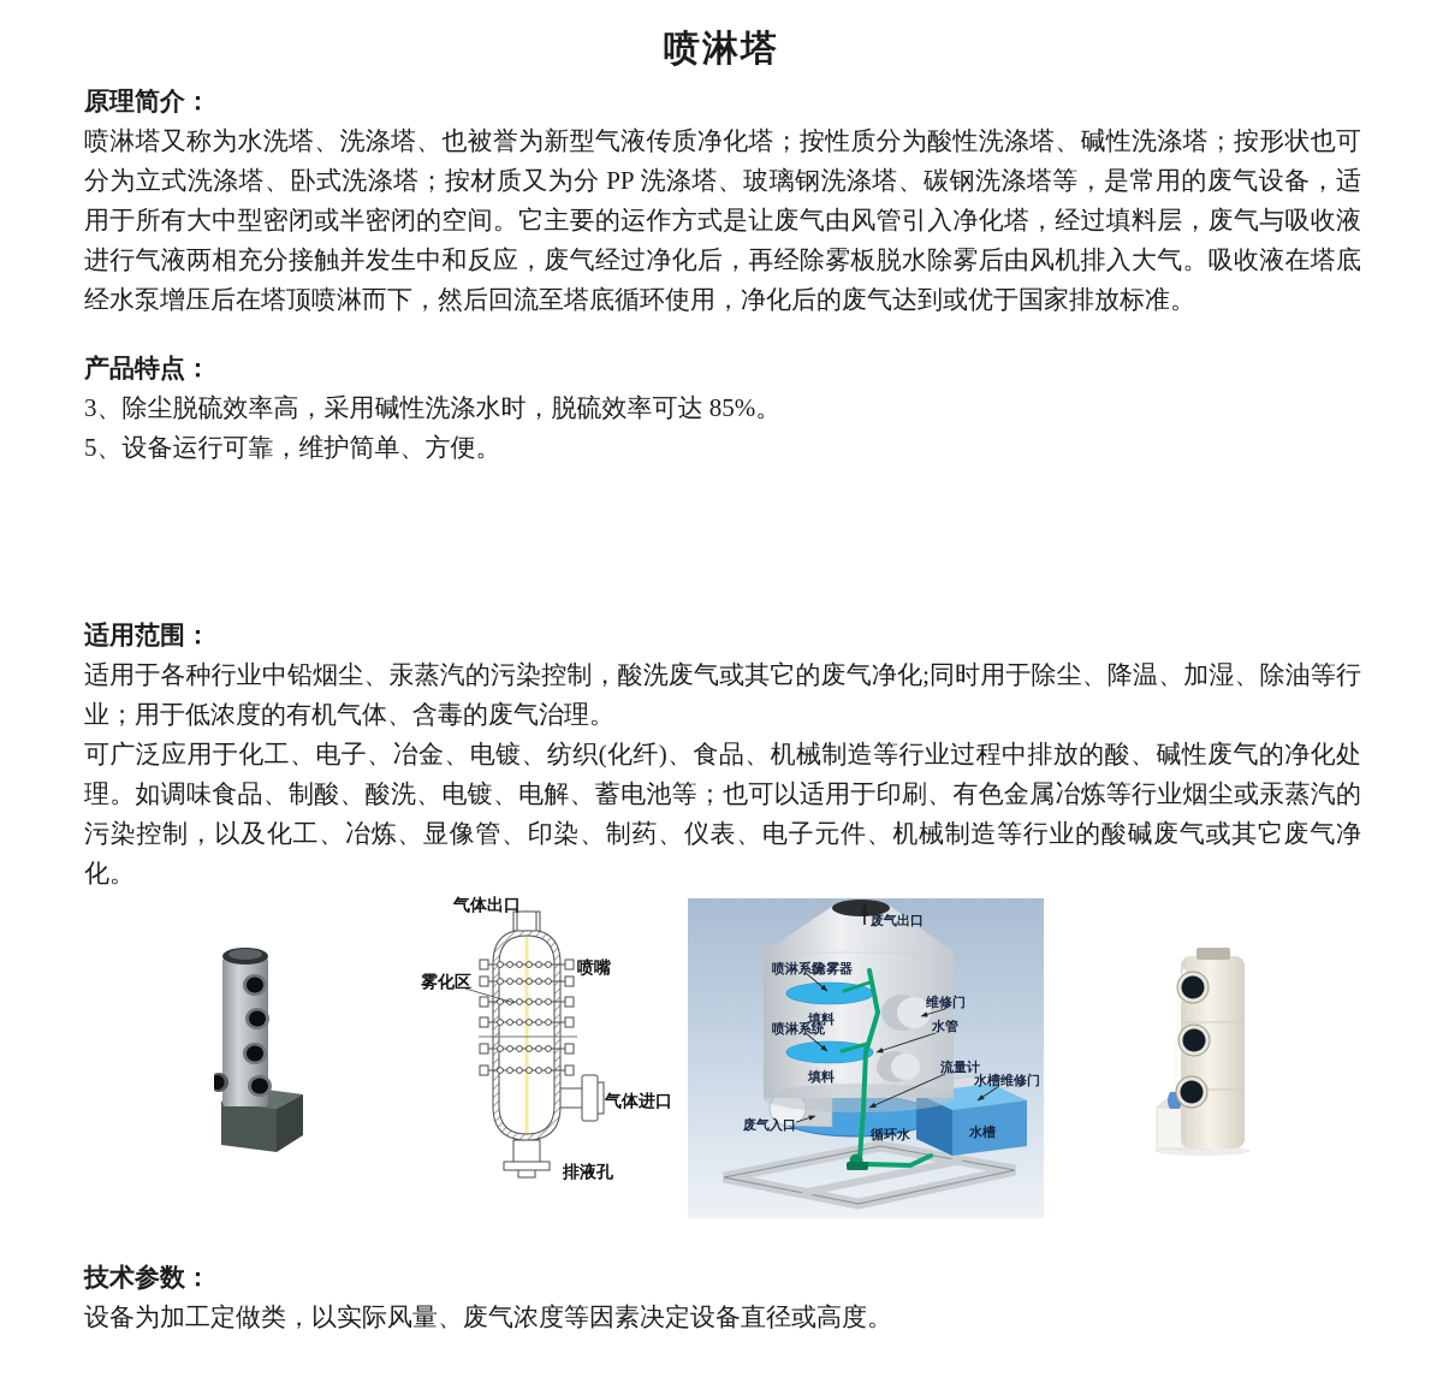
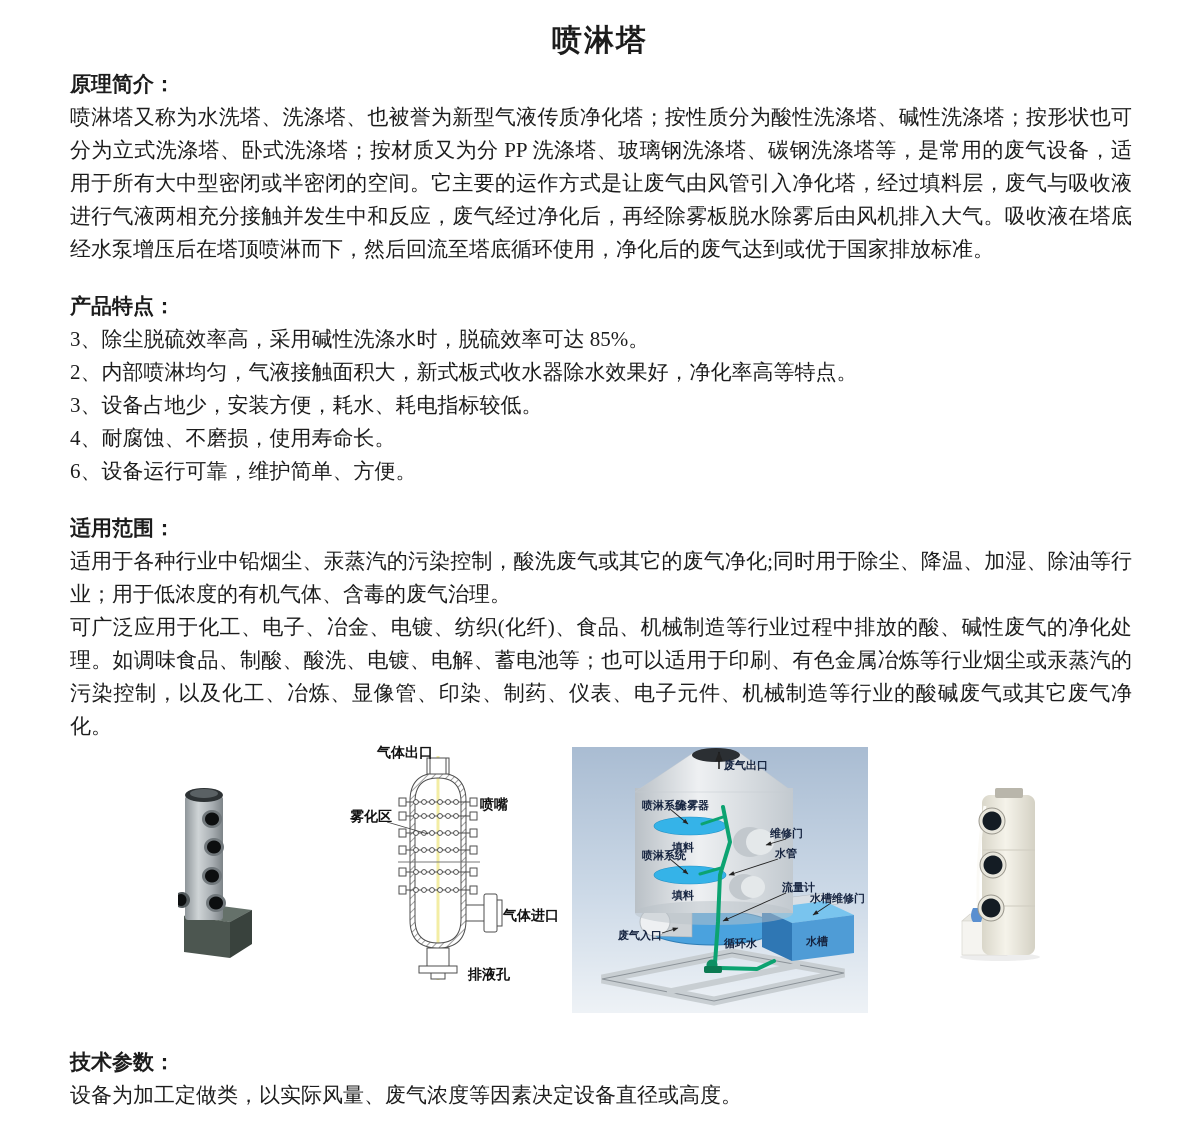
  喷淋塔
  原理简介：
  喷淋塔又称为水洗塔、洗涤塔、也被誉为新型气液传质净化塔；按性质分为酸性洗涤塔、碱性洗涤塔；按形状也可分为立式洗涤塔、卧式洗涤塔；按材质又为分 PP 洗涤塔、玻璃钢洗涤塔、碳钢洗涤塔等，是常用的废气设备，适用于所有大中型密闭或半密闭的空间。它主要的运作方式是让废气由风管引入净化塔，经过填料层，废气与吸收液进行气液两相充分接触并发生中和反应，废气经过净化后，再经除雾板脱水除雾后由风机排入大气。吸收液在塔底经水泵增压后在塔顶喷淋而下，然后回流至塔底循环使用，净化后的废气达到或优于国家排放标准。
  产品特点：
  3、除尘脱硫效率高，采用碱性洗涤水时，脱硫效率可达 85%。
+ 2、内部喷淋均匀，气液接触面积大，新式板式收水器除水效果好，净化率高等特点。
+ 3、设备占地少，安装方便，耗水、耗电指标较低。
+ 4、耐腐蚀、不磨损，使用寿命长。
- 5、设备运行可靠，维护简单、方便。
+ 6、设备运行可靠，维护简单、方便。
  适用范围：
  适用于各种行业中铅烟尘、汞蒸汽的污染控制，酸洗废气或其它的废气净化;同时用于除尘、降温、加湿、除油等行业；用于低浓度的有机气体、含毒的废气治理。
  可广泛应用于化工、电子、冶金、电镀、纺织(化纤)、食品、机械制造等行业过程中排放的酸、碱性废气的净化处理。如调味食品、制酸、酸洗、电镀、电解、蓄电池等；也可以适用于印刷、有色金属冶炼等行业烟尘或汞蒸汽的污染控制，以及化工、冶炼、显像管、印染、制药、仪表、电子元件、机械制造等行业的酸碱废气或其它废气净化。
  气体出口
  雾化区
  喷嘴
  气体进口
  排液孔
  废气出口
  喷淋系统
  除雾器
  维修门
  填料
  喷淋系统
  水管
  填料
  流量计
  水槽维修门
  废气入口
  循环水
  水槽
  技术参数：
  设备为加工定做类，以实际风量、废气浓度等因素决定设备直径或高度。
